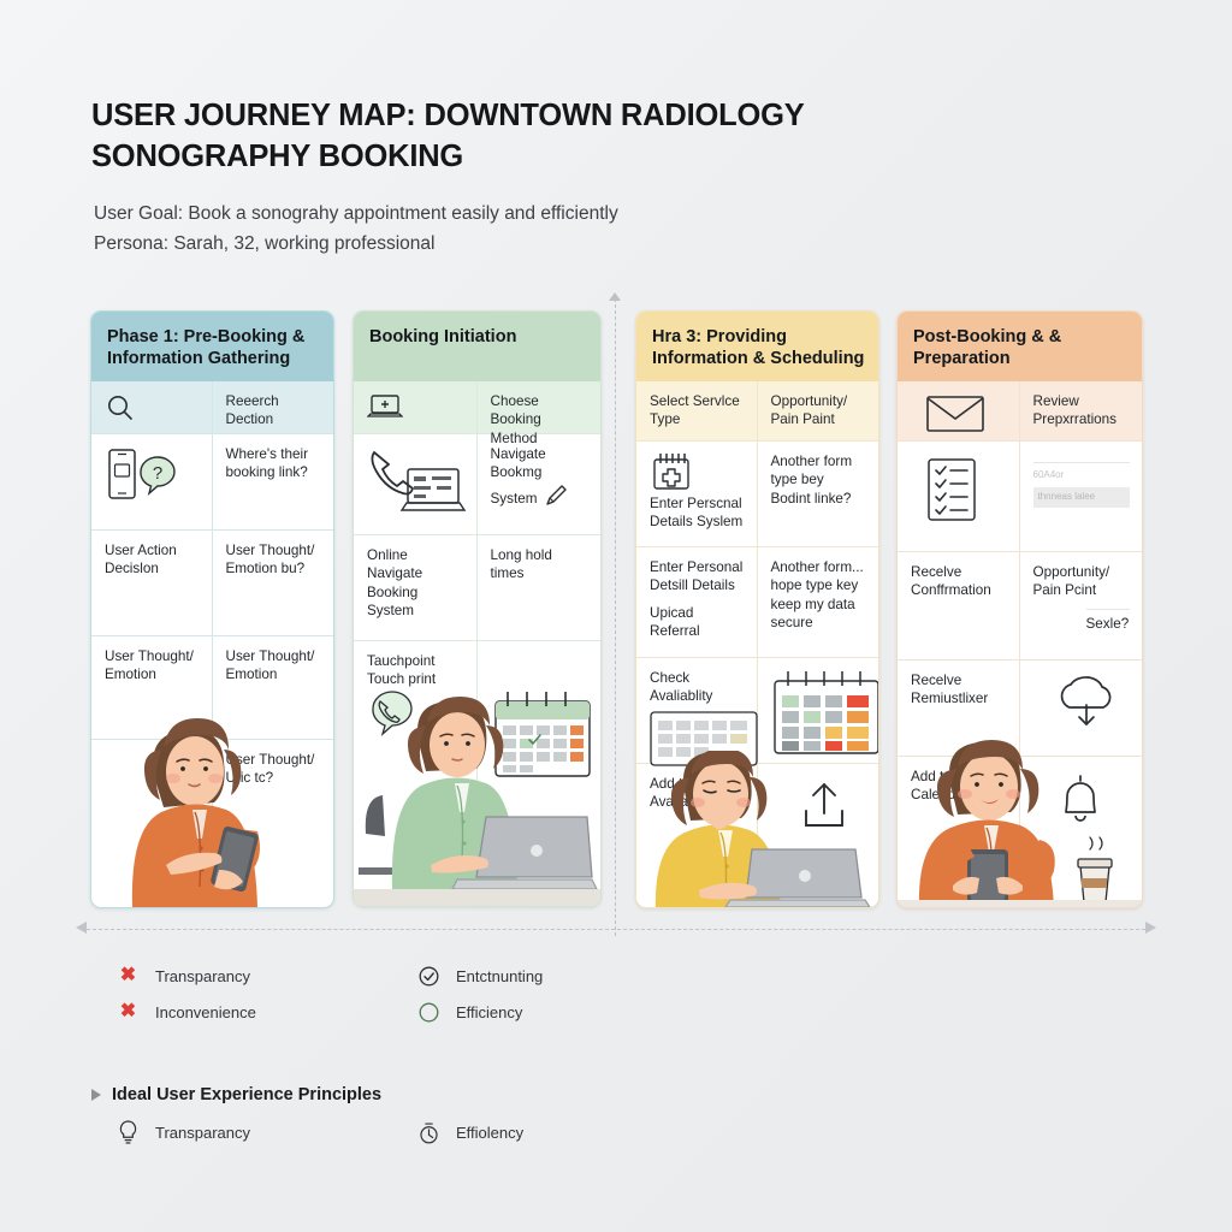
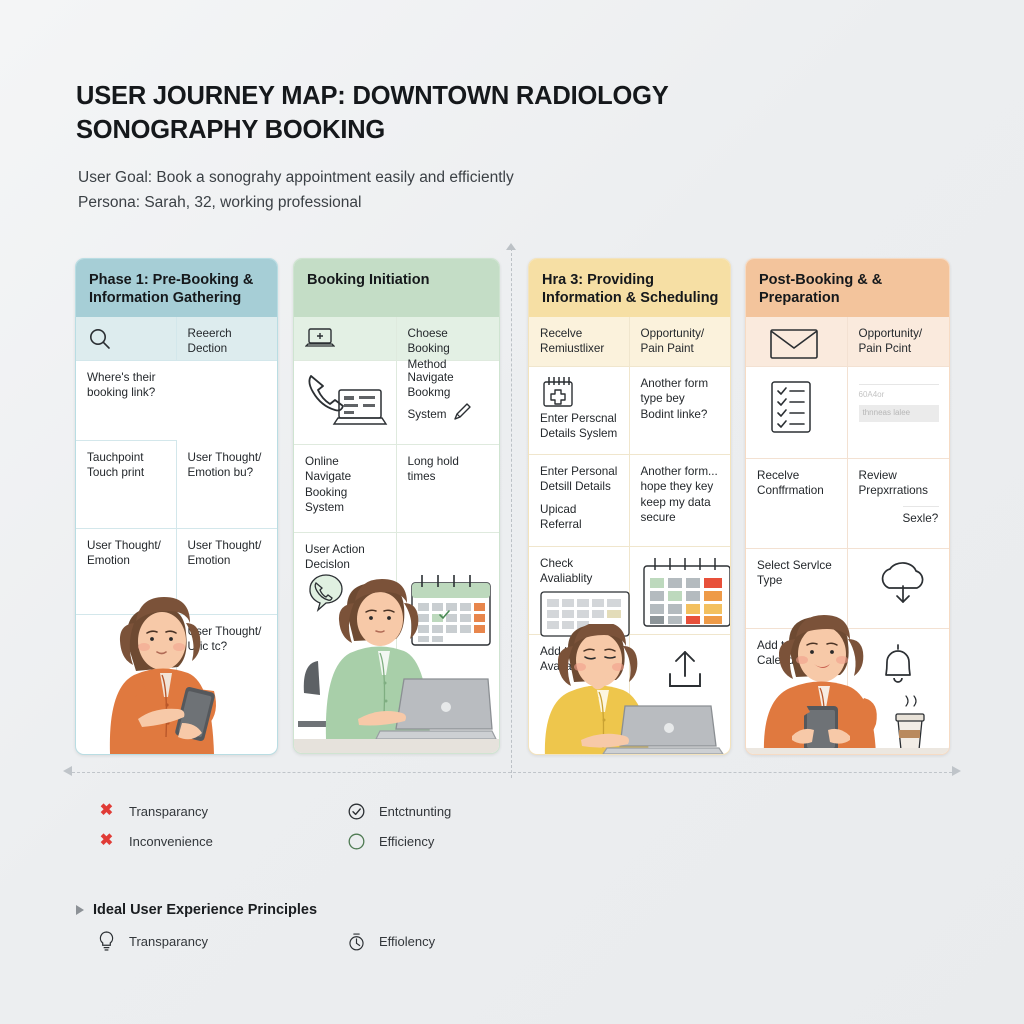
  USER JOURNEY MAP: DOWNTOWN RADIOLOGY SONOGRAPHY BOOKING
  User Goal: Book a sonograhy appointment easily and efficiently
  Persona: Sarah, 32, working professional
  Phase 1: Pre-Booking & Information Gathering
  Reeerch Dection
- ?
  Where's their booking link?
- User Action Decislon
+ Tauchpoint Touch print
  User Thought/ Emotion bu?
  User Thought/ Emotion
  User Thought/ Emotion
  ser Thought/ Uic tc?
  Booking Initiation
  Choese Booking Method
  Navigate Bookmg System
  Online Navigate Booking System
  Long hold times
- Tauchpoint Touch print
+ User Action Decislon
  Hra 3: Providing Information & Scheduling
- Select Servlce Type
+ Recelve Remiustlixer
  Opportunity/ Pain Paint
  Enter Perscnal Details Syslem
  Another form type bey Bodint linke?
  Enter Personal Detsill Details
  Upicad Referral
- Another form... hope type key keep my data secure
+ Another form... hope they key keep my data secure
  Check Avaliablity
  Post-Booking & & Preparation
- Review Prepxrrations
+ Opportunity/ Pain Pcint
  60A4or
  thnneas lalee
  Recelve Conffrmation
- Opportunity/ Pain Pcint
+ Review Prepxrrations
  Sexle?
- Recelve Remiustlixer
+ Select Servlce Type
  ✖
  Transparancy
  ✖
  Inconvenience
  Entctnunting
  Efficiency
  Ideal User Experience Principles
  Transparancy
  Effiolency
